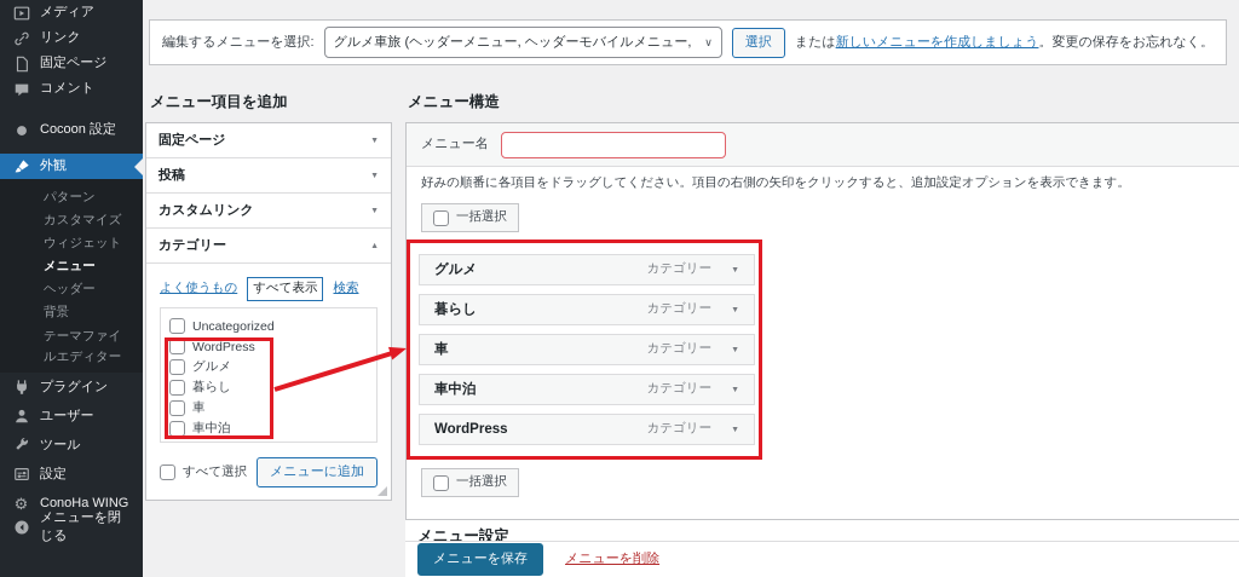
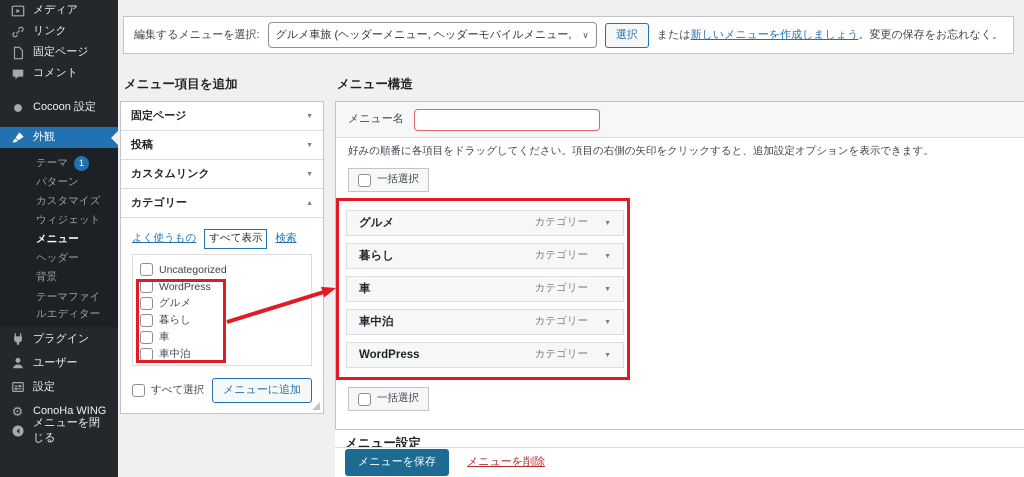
  メディア
  リンク
  固定ページ
  コメント
  Cocoon 設定
  外観
+ テーマ
+ 1
  パターン
  カスタマイズ
  ウィジェット
  メニュー
  ヘッダー
  背景
  テーマファイルエディター
  プラグイン
  ユーザー
- ツール
  設定
  ⚙
  ConoHa WING
  メニューを閉じる
  編集するメニューを選択:
  ∨
  選択
  または新しいメニューを作成しましょう。変更の保存をお忘れなく。
  メニュー項目を追加
  メニュー構造
  固定ページ
  投稿
  カスタムリンク
  カテゴリー
  よく使うもの
  すべて表示
  検索
  Uncategorized
  WordPress
  グルメ
  暮らし
  車
  車中泊
  すべて選択
  メニューに追加
  メニュー名
  好みの順番に各項目をドラッグしてください。項目の右側の矢印をクリックすると、追加設定オプションを表示できます。
  一括選択
  グルメ
  カテゴリー
  暮らし
  カテゴリー
  車
  カテゴリー
  車中泊
  カテゴリー
  WordPress
  カテゴリー
  一括選択
  メニュー設定
  メニューを保存
  メニューを削除
